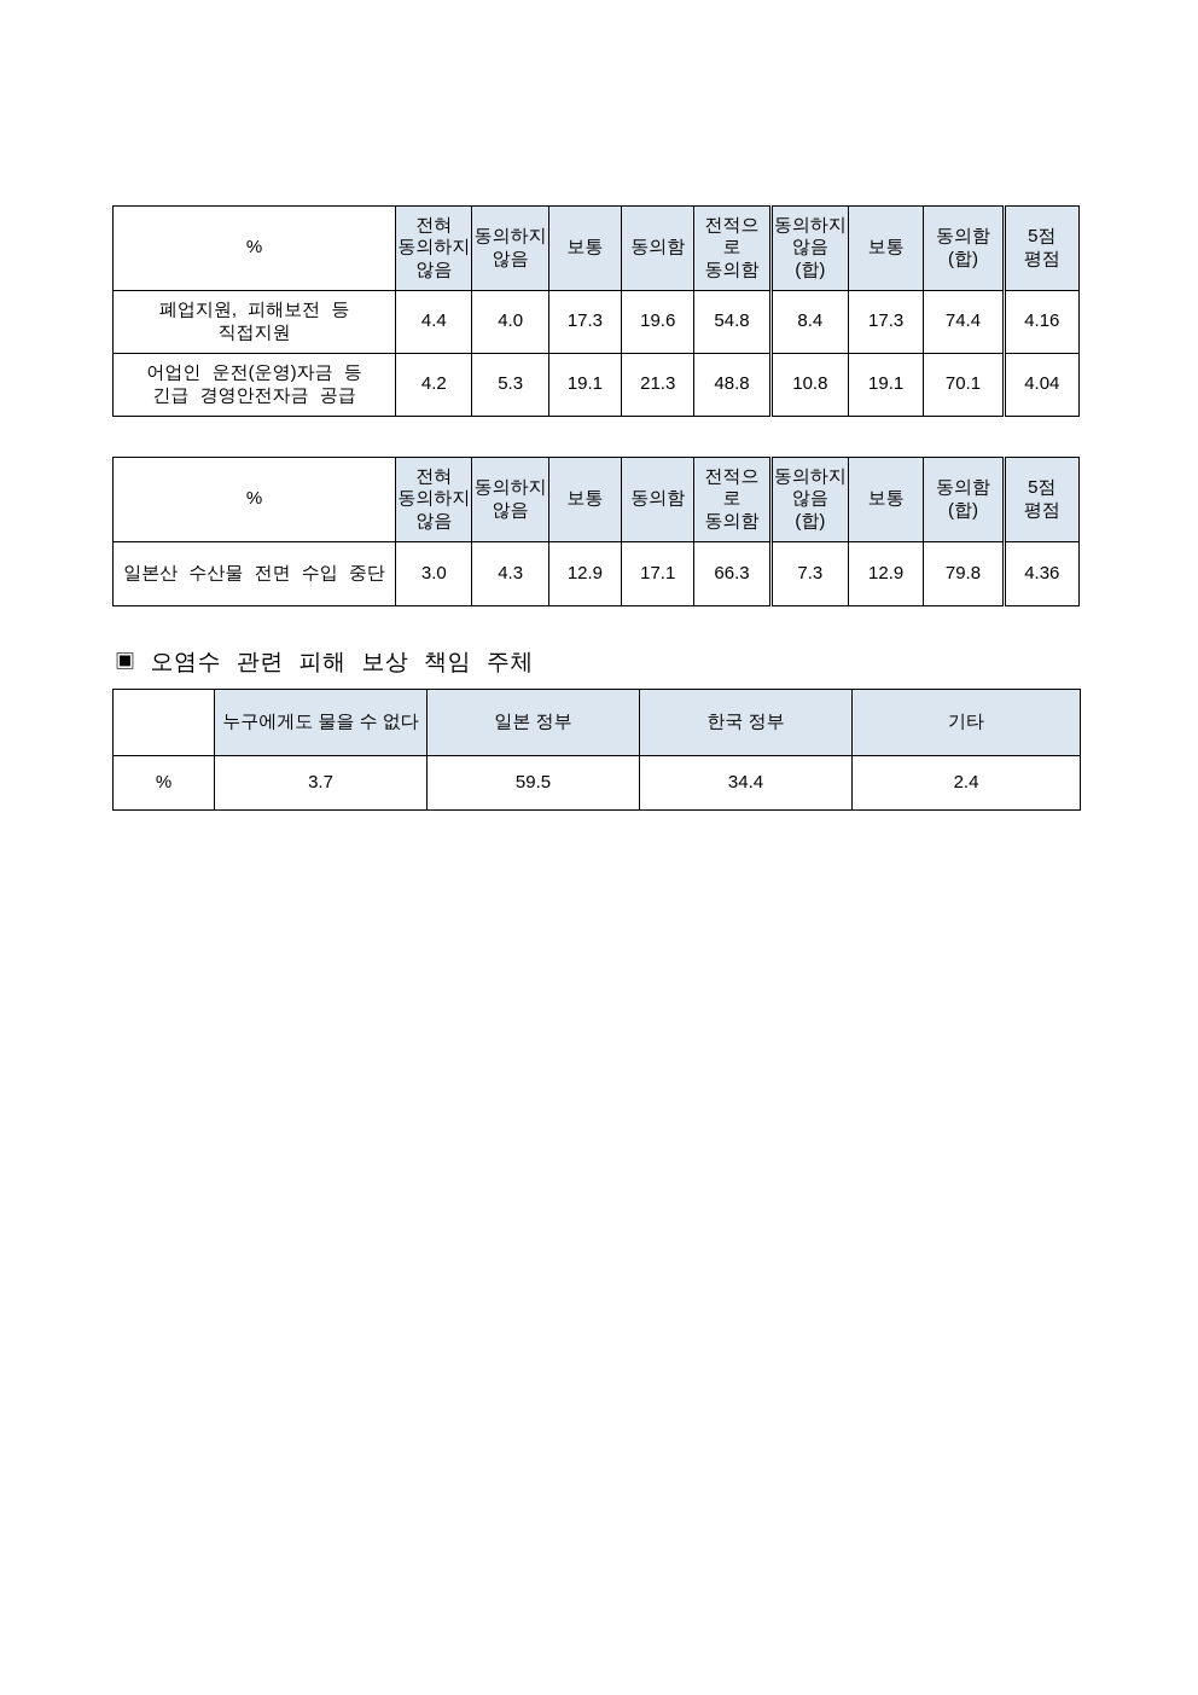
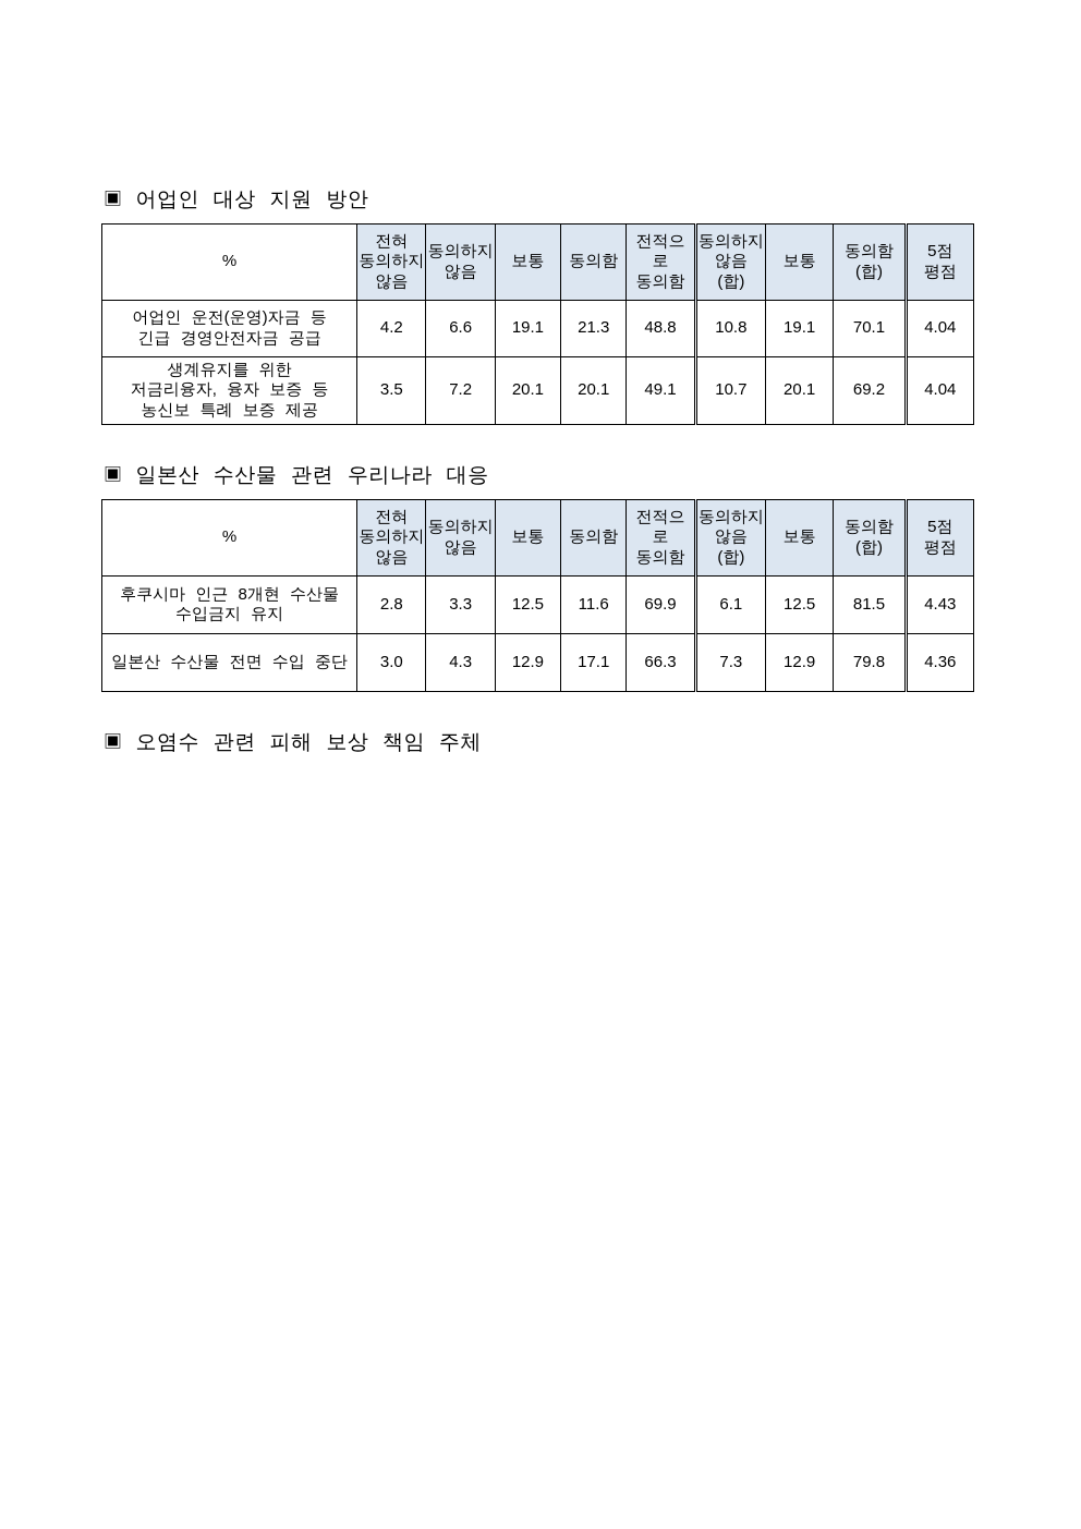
+ ▣ 어업인 대상 지원 방안
  %	전혀 동의하지 않음	동의하지 않음	보통	동의함	전적으로 동의함	동의하지 않음 (합)	보통	동의함 (합)	5점 평점
- 폐업지원, 피해보전 등 직접지원	4.4	4.0	17.3	19.6	54.8	8.4	17.3	74.4	4.16
- 어업인 운전(운영)자금 등 긴급 경영안전자금 공급	4.2	5.3	19.1	21.3	48.8	10.8	19.1	70.1	4.04
+ 어업인 운전(운영)자금 등 긴급 경영안전자금 공급	4.2	6.6	19.1	21.3	48.8	10.8	19.1	70.1	4.04
+ 생계유지를 위한 저금리융자, 융자 보증 등 농신보 특례 보증 제공	3.5	7.2	20.1	20.1	49.1	10.7	20.1	69.2	4.04
+ ▣ 일본산 수산물 관련 우리나라 대응
  %	전혀 동의하지 않음	동의하지 않음	보통	동의함	전적으로 동의함	동의하지 않음 (합)	보통	동의함 (합)	5점 평점
+ 후쿠시마 인근 8개현 수산물 수입금지 유지	2.8	3.3	12.5	11.6	69.9	6.1	12.5	81.5	4.43
  일본산 수산물 전면 수입 중단	3.0	4.3	12.9	17.1	66.3	7.3	12.9	79.8	4.36
  ▣ 오염수 관련 피해 보상 책임 주체
- 	누구에게도 물을 수 없다	일본 정부	한국 정부	기타
- %	3.7	59.5	34.4	2.4
